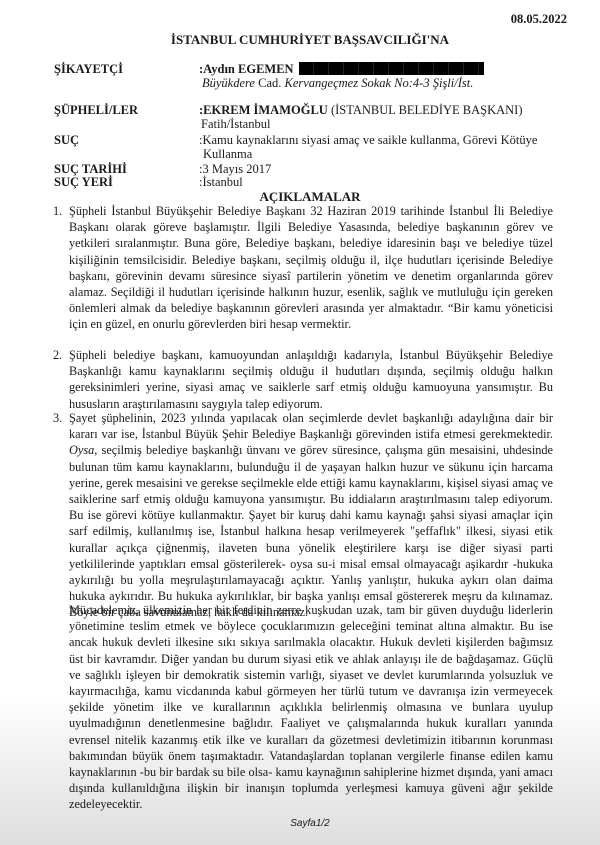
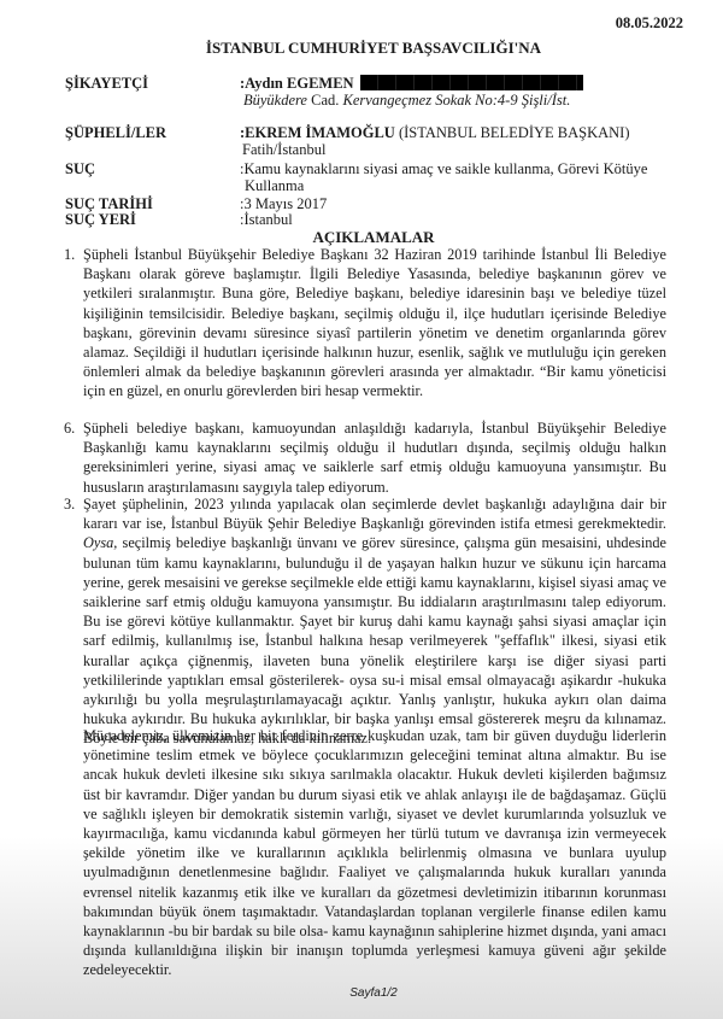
  08.05.2022
  İSTANBUL CUMHURİYET BAŞSAVCILIĞI'NA
  ŞİKAYETÇİ
  :Aydın EGEMEN
- Büyükdere Cad. Kervangeçmez Sokak No:4-3 Şişli/İst.
+ Büyükdere Cad. Kervangeçmez Sokak No:4-9 Şişli/İst.
  ŞÜPHELİ/LER
  :EKREM İMAMOĞLU (İSTANBUL BELEDİYE BAŞKANI)
  Fatih/İstanbul
  SUÇ
  :Kamu kaynaklarını siyasi amaç ve saikle kullanma, Görevi Kötüye
  Kullanma
  SUÇ TARİHİ
  :3 Mayıs 2017
  SUÇ YERİ
  :İstanbul
  AÇIKLAMALAR
  1.
  Şüpheli İstanbul Büyükşehir Belediye Başkanı 32 Haziran 2019 tarihinde İstanbul İli Belediye Başkanı olarak göreve başlamıştır. İlgili Belediye Yasasında, belediye başkanının görev ve yetkileri sıralanmıştır. Buna göre, Belediye başkanı, belediye idaresinin başı ve belediye tüzel kişiliğinin temsilcisidir. Belediye başkanı, seçilmiş olduğu il, ilçe hudutları içerisinde Belediye başkanı, görevinin devamı süresince siyasî partilerin yönetim ve denetim organlarında görev alamaz. Seçildiği il hudutları içerisinde halkının huzur, esenlik, sağlık ve mutluluğu için gereken önlemleri almak da belediye başkanının görevleri arasında yer almaktadır. “Bir kamu yöneticisi için en güzel, en onurlu görevlerden biri hesap vermektir.
- 2.
+ 6.
  Şüpheli belediye başkanı, kamuoyundan anlaşıldığı kadarıyla, İstanbul Büyükşehir Belediye Başkanlığı kamu kaynaklarını seçilmiş olduğu il hudutları dışında, seçilmiş olduğu halkın gereksinimleri yerine, siyasi amaç ve saiklerle sarf etmiş olduğu kamuoyuna yansımıştır. Bu hususların araştırılamasını saygıyla talep ediyorum.
  3.
  Şayet şüphelinin, 2023 yılında yapılacak olan seçimlerde devlet başkanlığı adaylığına dair bir kararı var ise, İstanbul Büyük Şehir Belediye Başkanlığı görevinden istifa etmesi gerekmektedir. Oysa, seçilmiş belediye başkanlığı ünvanı ve görev süresince, çalışma gün mesaisini, uhdesinde bulunan tüm kamu kaynaklarını, bulunduğu il de yaşayan halkın huzur ve sükunu için harcama yerine, gerek mesaisini ve gerekse seçilmekle elde ettiği kamu kaynaklarını, kişisel siyasi amaç ve saiklerine sarf etmiş olduğu kamuyona yansımıştır. Bu iddiaların araştırılmasını talep ediyorum. Bu ise görevi kötüye kullanmaktır. Şayet bir kuruş dahi kamu kaynağı şahsi siyasi amaçlar için sarf edilmiş, kullanılmış ise, İstanbul halkına hesap verilmeyerek "şeffaflık" ilkesi, siyasi etik kurallar açıkça çiğnenmiş, ilaveten buna yönelik eleştirilere karşı ise diğer siyasi parti yetkililerinde yaptıkları emsal gösterilerek- oysa su-i misal emsal olmayacağı aşikardır -hukuka aykırılığı bu yolla meşrulaştırılamayacağı açıktır. Yanlış yanlıştır, hukuka aykırı olan daima hukuka aykırıdır. Bu hukuka aykırılıklar, bir başka yanlışı emsal göstererek meşru da kılınamaz. Böyle bir çaba savunulamaz, haklı da kılınamaz.
  Mücadelemiz, ülkemizin her bir ferdinin zerre kuşkudan uzak, tam bir güven duyduğu liderlerin yönetimine teslim etmek ve böylece çocuklarımızın geleceğini teminat altına almaktır. Bu ise ancak hukuk devleti ilkesine sıkı sıkıya sarılmakla olacaktır. Hukuk devleti kişilerden bağımsız üst bir kavramdır. Diğer yandan bu durum siyasi etik ve ahlak anlayışı ile de bağdaşamaz. Güçlü ve sağlıklı işleyen bir demokratik sistemin varlığı, siyaset ve devlet kurumlarında yolsuzluk ve kayırmacılığa, kamu vicdanında kabul görmeyen her türlü tutum ve davranışa izin vermeyecek şekilde yönetim ilke ve kurallarının açıklıkla belirlenmiş olmasına ve bunlara uyulup uyulmadığının denetlenmesine bağlıdır. Faaliyet ve çalışmalarında hukuk kuralları yanında evrensel nitelik kazanmış etik ilke ve kuralları da gözetmesi devletimizin itibarının korunması bakımından büyük önem taşımaktadır. Vatandaşlardan toplanan vergilerle finanse edilen kamu kaynaklarının -bu bir bardak su bile olsa- kamu kaynağının sahiplerine hizmet dışında, yani amacı dışında kullanıldığına ilişkin bir inanışın toplumda yerleşmesi kamuya güveni ağır şekilde zedeleyecektir.
  Sayfa1/2
